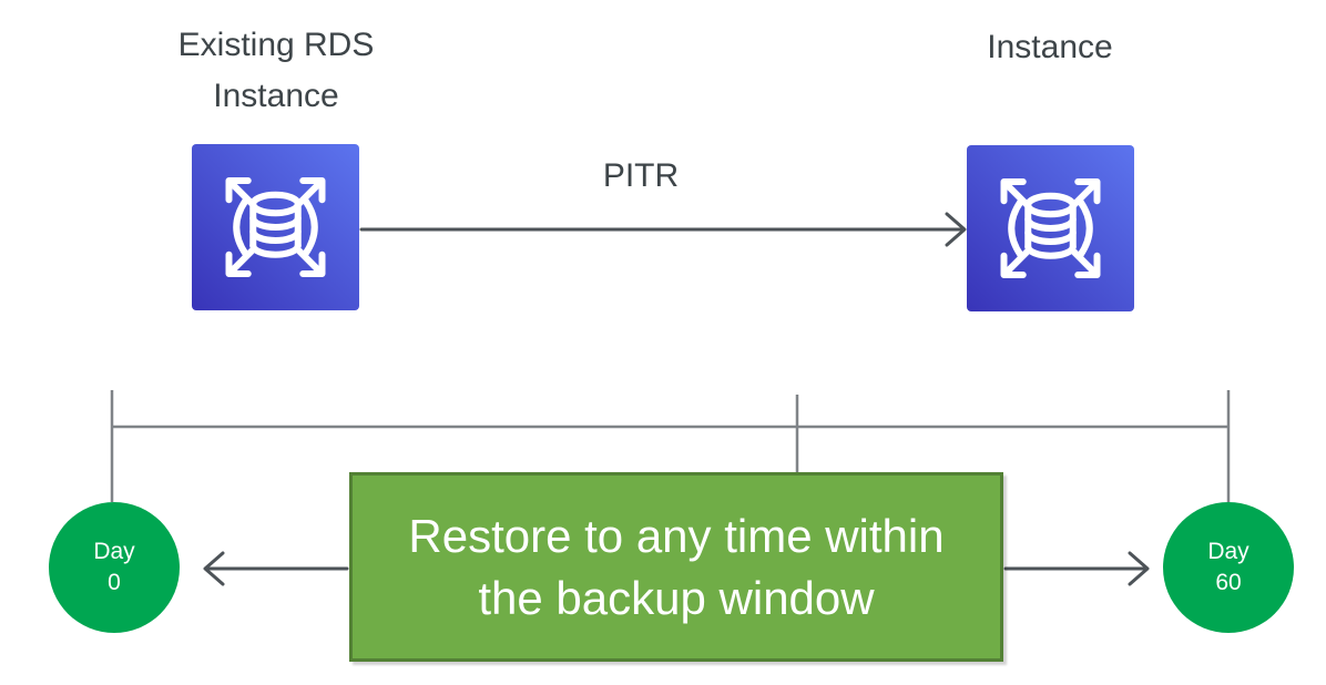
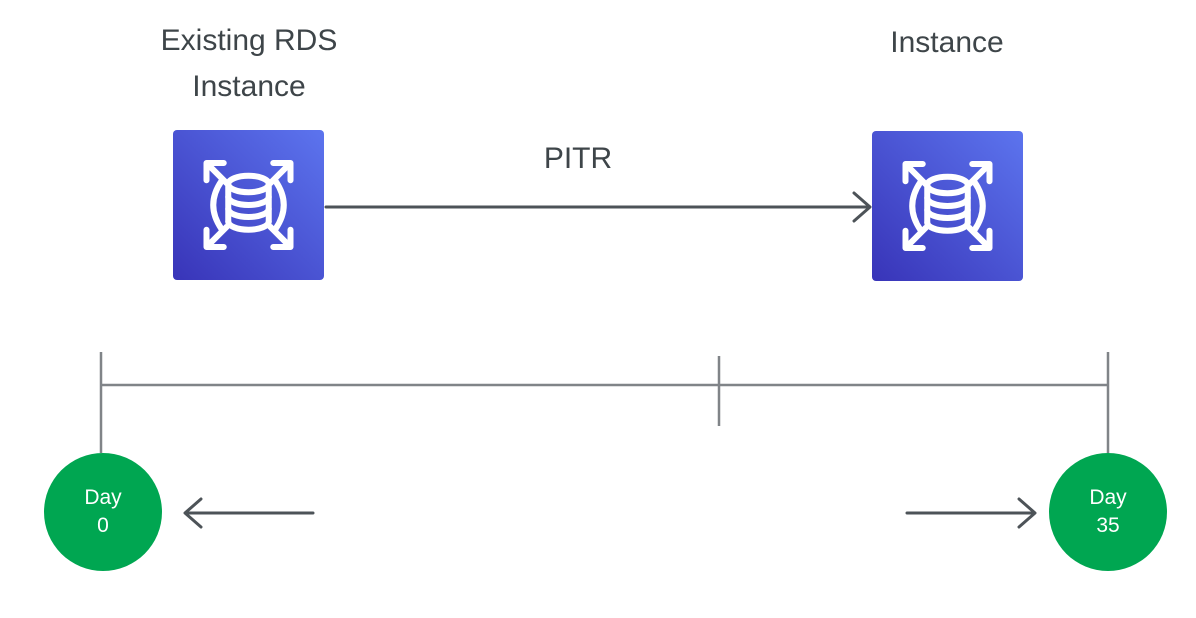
  Existing RDS
  Instance
  PITR
  Instance
- Restore to any time within
- the backup window
  Day
  0
  Day
- 60
+ 35
